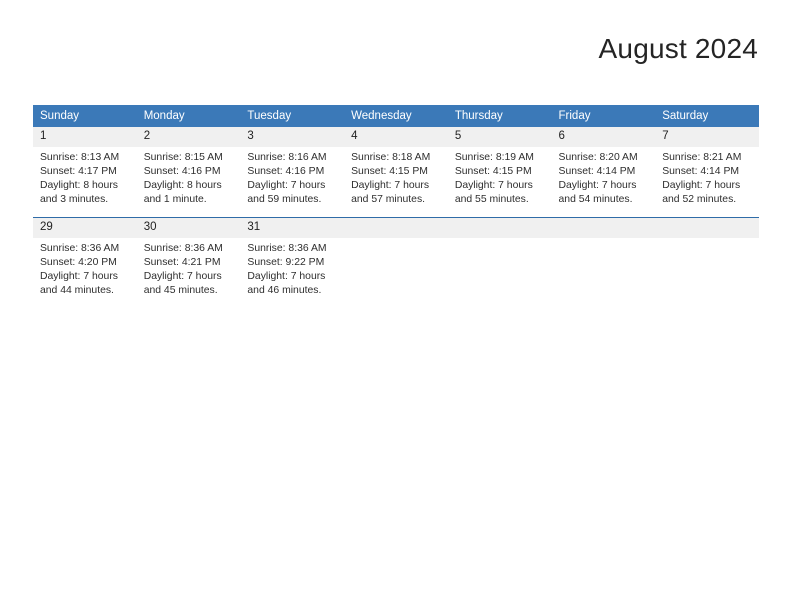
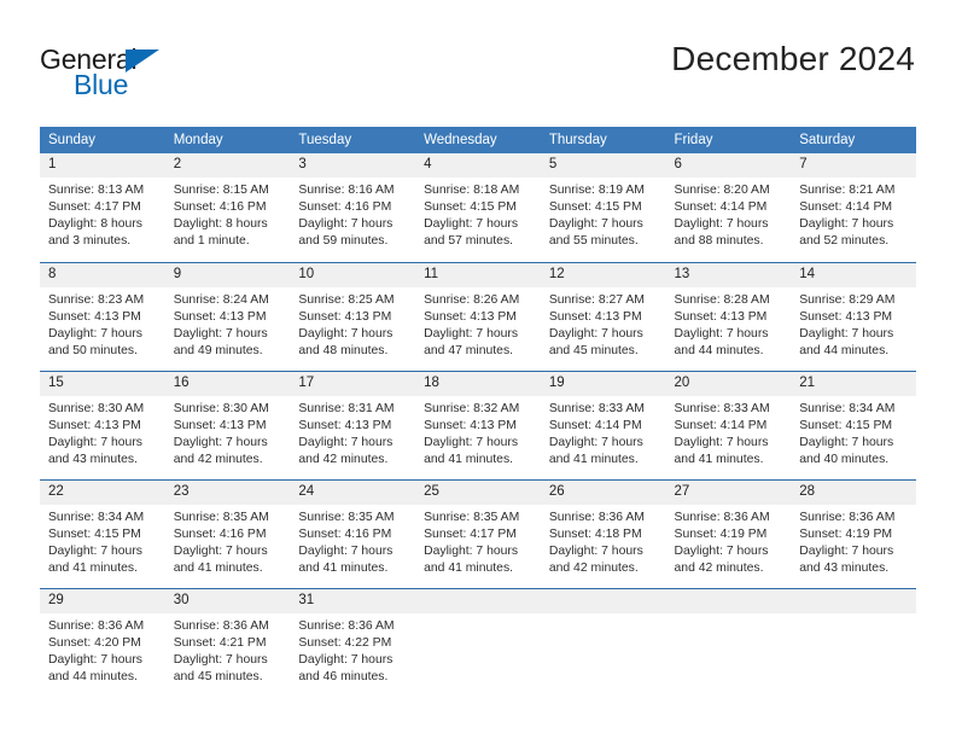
+ General
+ Blue
- August 2024
+ December 2024
  Sunday	Monday	Tuesday	Wednesday	Thursday	Friday	Saturday
- 1Sunrise: 8:13 AMSunset: 4:17 PMDaylight: 8 hoursand 3 minutes.	2Sunrise: 8:15 AMSunset: 4:16 PMDaylight: 8 hoursand 1 minute.	3Sunrise: 8:16 AMSunset: 4:16 PMDaylight: 7 hoursand 59 minutes.	4Sunrise: 8:18 AMSunset: 4:15 PMDaylight: 7 hoursand 57 minutes.	5Sunrise: 8:19 AMSunset: 4:15 PMDaylight: 7 hoursand 55 minutes.	6Sunrise: 8:20 AMSunset: 4:14 PMDaylight: 7 hoursand 54 minutes.	7Sunrise: 8:21 AMSunset: 4:14 PMDaylight: 7 hoursand 52 minutes.
+ 1Sunrise: 8:13 AMSunset: 4:17 PMDaylight: 8 hoursand 3 minutes.	2Sunrise: 8:15 AMSunset: 4:16 PMDaylight: 8 hoursand 1 minute.	3Sunrise: 8:16 AMSunset: 4:16 PMDaylight: 7 hoursand 59 minutes.	4Sunrise: 8:18 AMSunset: 4:15 PMDaylight: 7 hoursand 57 minutes.	5Sunrise: 8:19 AMSunset: 4:15 PMDaylight: 7 hoursand 55 minutes.	6Sunrise: 8:20 AMSunset: 4:14 PMDaylight: 7 hoursand 88 minutes.	7Sunrise: 8:21 AMSunset: 4:14 PMDaylight: 7 hoursand 52 minutes.
+ 8Sunrise: 8:23 AMSunset: 4:13 PMDaylight: 7 hoursand 50 minutes.	9Sunrise: 8:24 AMSunset: 4:13 PMDaylight: 7 hoursand 49 minutes.	10Sunrise: 8:25 AMSunset: 4:13 PMDaylight: 7 hoursand 48 minutes.	11Sunrise: 8:26 AMSunset: 4:13 PMDaylight: 7 hoursand 47 minutes.	12Sunrise: 8:27 AMSunset: 4:13 PMDaylight: 7 hoursand 45 minutes.	13Sunrise: 8:28 AMSunset: 4:13 PMDaylight: 7 hoursand 44 minutes.	14Sunrise: 8:29 AMSunset: 4:13 PMDaylight: 7 hoursand 44 minutes.
+ 15Sunrise: 8:30 AMSunset: 4:13 PMDaylight: 7 hoursand 43 minutes.	16Sunrise: 8:30 AMSunset: 4:13 PMDaylight: 7 hoursand 42 minutes.	17Sunrise: 8:31 AMSunset: 4:13 PMDaylight: 7 hoursand 42 minutes.	18Sunrise: 8:32 AMSunset: 4:13 PMDaylight: 7 hoursand 41 minutes.	19Sunrise: 8:33 AMSunset: 4:14 PMDaylight: 7 hoursand 41 minutes.	20Sunrise: 8:33 AMSunset: 4:14 PMDaylight: 7 hoursand 41 minutes.	21Sunrise: 8:34 AMSunset: 4:15 PMDaylight: 7 hoursand 40 minutes.
+ 22Sunrise: 8:34 AMSunset: 4:15 PMDaylight: 7 hoursand 41 minutes.	23Sunrise: 8:35 AMSunset: 4:16 PMDaylight: 7 hoursand 41 minutes.	24Sunrise: 8:35 AMSunset: 4:16 PMDaylight: 7 hoursand 41 minutes.	25Sunrise: 8:35 AMSunset: 4:17 PMDaylight: 7 hoursand 41 minutes.	26Sunrise: 8:36 AMSunset: 4:18 PMDaylight: 7 hoursand 42 minutes.	27Sunrise: 8:36 AMSunset: 4:19 PMDaylight: 7 hoursand 42 minutes.	28Sunrise: 8:36 AMSunset: 4:19 PMDaylight: 7 hoursand 43 minutes.
- 29Sunrise: 8:36 AMSunset: 4:20 PMDaylight: 7 hoursand 44 minutes.	30Sunrise: 8:36 AMSunset: 4:21 PMDaylight: 7 hoursand 45 minutes.	31Sunrise: 8:36 AMSunset: 9:22 PMDaylight: 7 hoursand 46 minutes.
+ 29Sunrise: 8:36 AMSunset: 4:20 PMDaylight: 7 hoursand 44 minutes.	30Sunrise: 8:36 AMSunset: 4:21 PMDaylight: 7 hoursand 45 minutes.	31Sunrise: 8:36 AMSunset: 4:22 PMDaylight: 7 hoursand 46 minutes.
